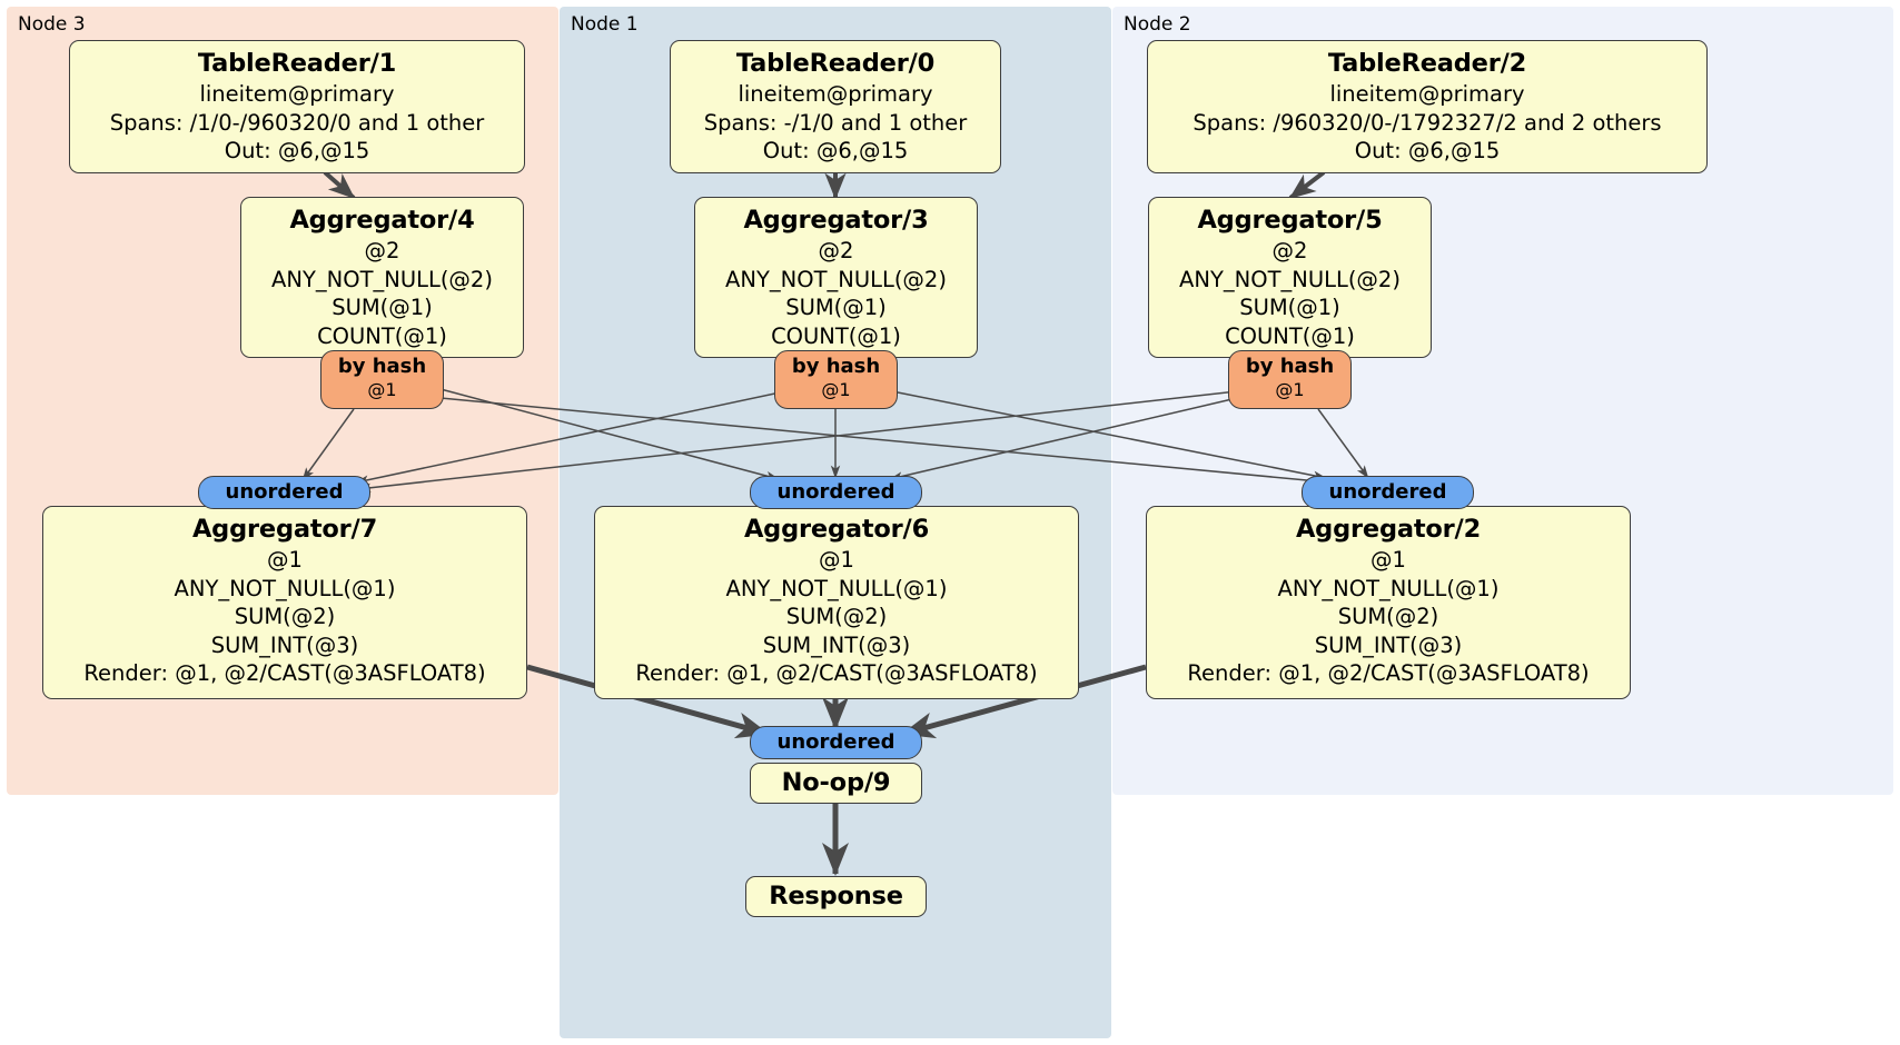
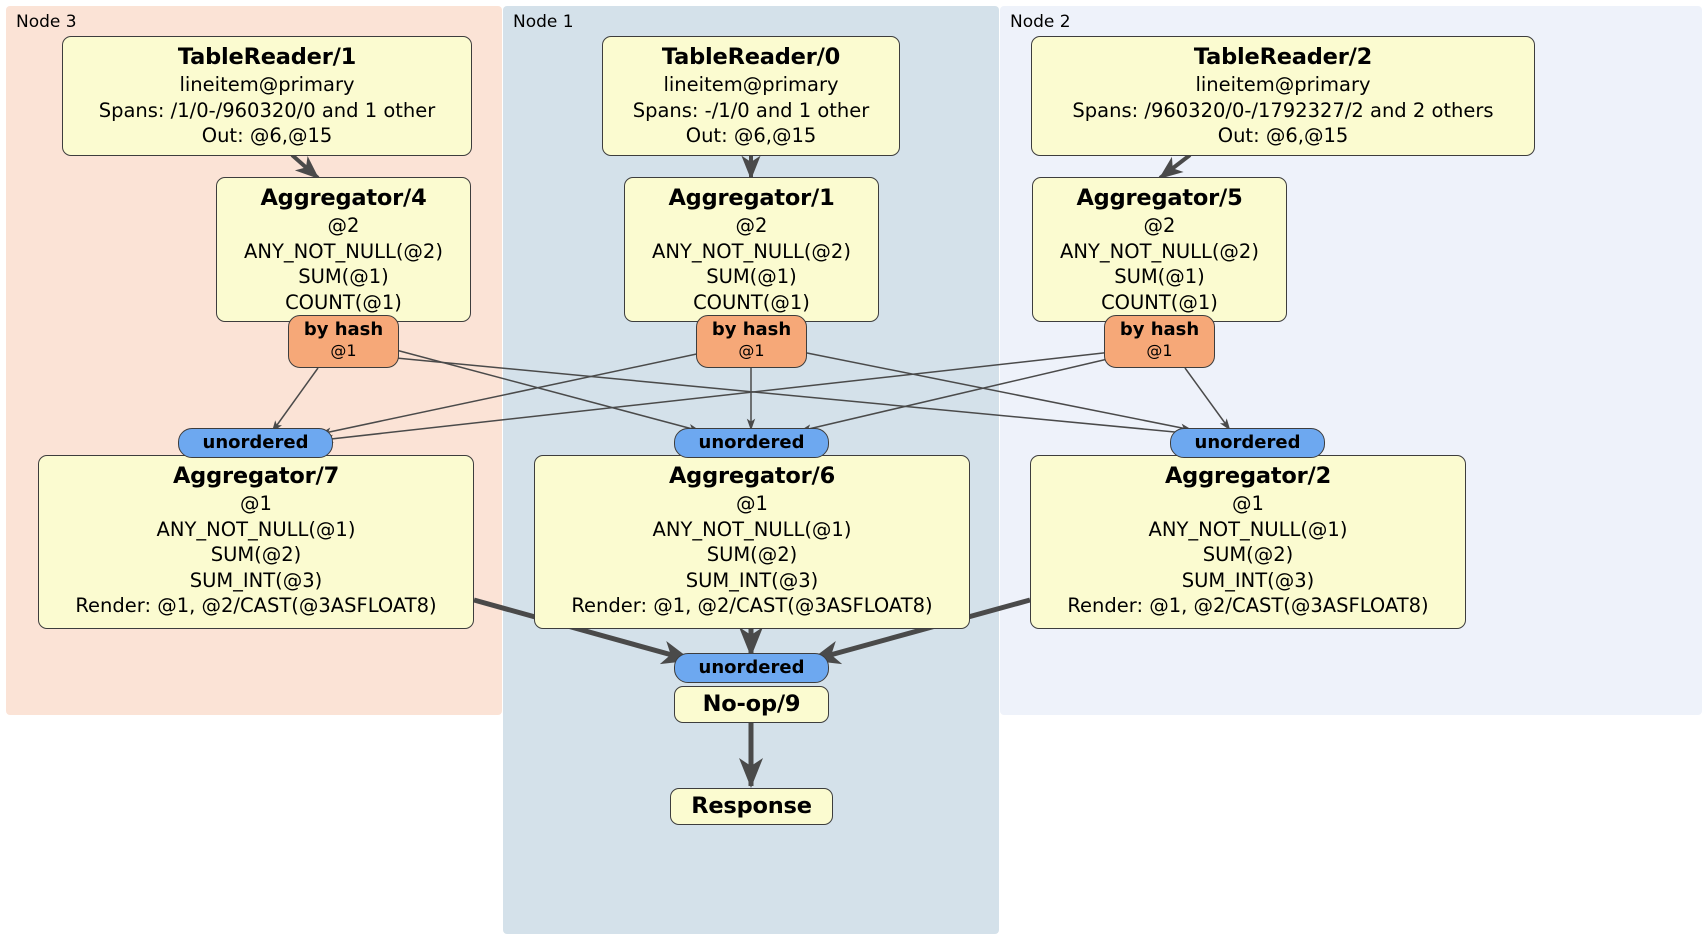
  Node 3
  Node 1
  Node 2
  TableReader/1
  lineitem@primary
  Spans: /1/0-/960320/0 and 1 other
  Out: @6,@15
  TableReader/0
  lineitem@primary
  Spans: -/1/0 and 1 other
  Out: @6,@15
  TableReader/2
  lineitem@primary
  Spans: /960320/0-/1792327/2 and 2 others
  Out: @6,@15
  Aggregator/4
  @2
  ANY_NOT_NULL(@2)
  SUM(@1)
  COUNT(@1)
- Aggregator/3
+ Aggregator/1
  @2
  ANY_NOT_NULL(@2)
  SUM(@1)
  COUNT(@1)
  Aggregator/5
  @2
  ANY_NOT_NULL(@2)
  SUM(@1)
  COUNT(@1)
  by hash
  @1
  by hash
  @1
  by hash
  @1
  unordered
  unordered
  unordered
  Aggregator/7
  @1
  ANY_NOT_NULL(@1)
  SUM(@2)
  SUM_INT(@3)
  Render: @1, @2/CAST(@3ASFLOAT8)
  Aggregator/6
  @1
  ANY_NOT_NULL(@1)
  SUM(@2)
  SUM_INT(@3)
  Render: @1, @2/CAST(@3ASFLOAT8)
  Aggregator/2
  @1
  ANY_NOT_NULL(@1)
  SUM(@2)
  SUM_INT(@3)
  Render: @1, @2/CAST(@3ASFLOAT8)
  unordered
  No-op/9
  Response
